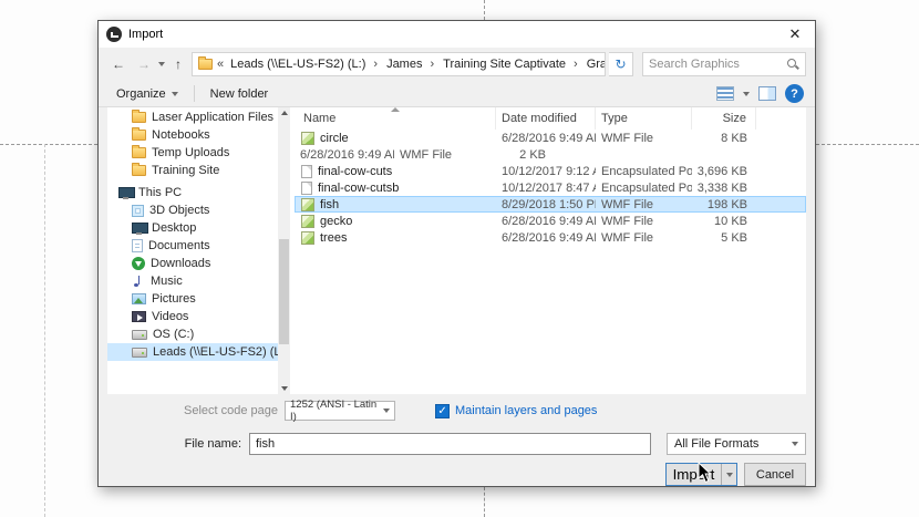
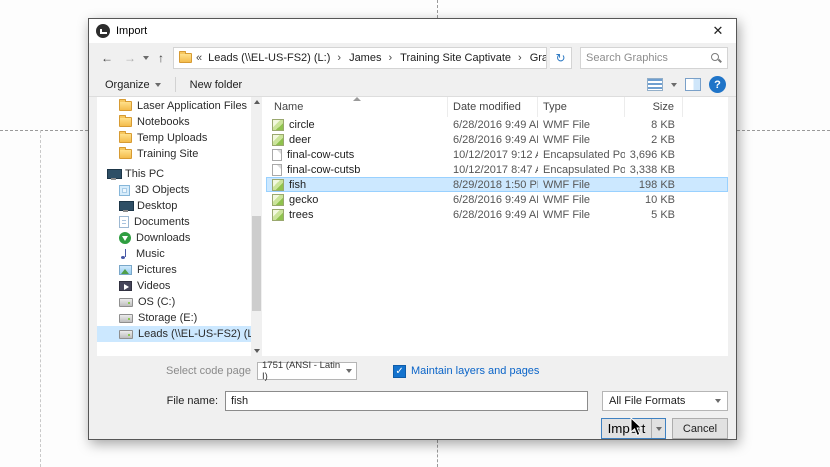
  Import
  ✕
  ←
  →
  ↑
  «
  Leads (\\EL-US-FS2) (L:)
  James
  Training Site Captivate
  ↻
  Search Graphics
  Organize
  New folder
  ?
  Laser Application Files
  Notebooks
  Temp Uploads
  Training Site
  This PC
  3D Objects
  Desktop
  Documents
  Downloads
  Music
  Pictures
  Videos
  OS (C:)
+ Storage (E:)
  Leads (\\EL-US-FS2) (
  Name
  Date modified
  Type
  Size
  circle
  6/28/2016 9:49 A
  WMF File
  8 KB
+ deer
  6/28/2016 9:49 A
  WMF File
  2 KB
  final-cow-cuts
  10/12/2017 9:12
  Encapsulated Po
  3,696 KB
  final-cow-cutsb
  10/12/2017 8:47
  Encapsulated Po
  3,338 KB
  fish
  8/29/2018 1:50 P
  WMF File
  198 KB
  gecko
  6/28/2016 9:49 A
  WMF File
  10 KB
  trees
  6/28/2016 9:49 A
  WMF File
  5 KB
  Select code page
- 1252 (ANSI - Latin I)
+ 1751 (ANSI - Latin I)
  ✓
  Maintain layers and pages
  File name:
  fish
  All File Formats
  Cancel
